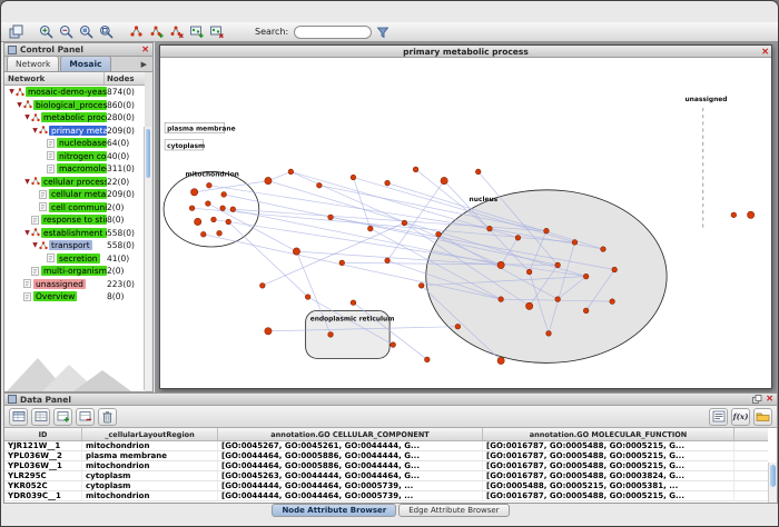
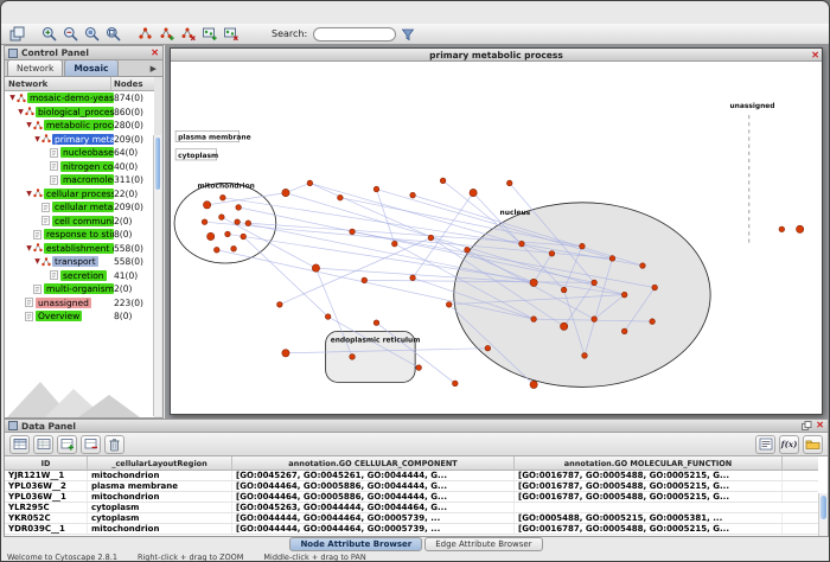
  Search:
  Control Panel
  ✕
  Network
  Mosaic
  Network
  Nodes
  mosaic-demo-yeas
  874(0)
  biological_proces
  860(0)
  metabolic proc
  280(0)
  primary meta
  209(0)
  nucleobase
  64(0)
  nitrogen co
  40(0)
  311(0)
  cellular process
  22(0)
  cellular meta
  209(0)
  cell communi
  2(0)
  response to sti
  8(0)
  establishment
  558(0)
  transport
  558(0)
  secretion
  41(0)
  multi-organism
  2(0)
  unassigned
  223(0)
  Overview
  8(0)
  primary metabolic process
  ✕
  Data Panel
  ✕
  f(x)
  ID
  _cellularLayoutRegion
  annotation.GO CELLULAR_COMPONENT
  annotation.GO MOLECULAR_FUNCTION
  YJR121W__1
  mitochondrion
  [GO:0045267, GO:0045261, GO:0044444, G...
  [GO:0016787, GO:0005488, GO:0005215, G...
  YPL036W__2
  plasma membrane
  [GO:0044464, GO:0005886, GO:0044444, G...
  [GO:0016787, GO:0005488, GO:0005215, G...
  YPL036W__1
  mitochondrion
  [GO:0044464, GO:0005886, GO:0044444, G...
  [GO:0016787, GO:0005488, GO:0005215, G...
  YLR295C
  cytoplasm
  [GO:0045263, GO:0044444, GO:0044464, G...
- [GO:0016787, GO:0005488, GO:0003824, G...
  YKR052C
  cytoplasm
  [GO:0044444, GO:0044464, GO:0005739, ...
  [GO:0005488, GO:0005215, GO:0005381, ...
  YDR039C__1
  mitochondrion
  [GO:0044444, GO:0044464, GO:0005739, ...
  [GO:0016787, GO:0005488, GO:0005215, G...
  Node Attribute Browser
  Edge Attribute Browser
+ Welcome to Cytoscape 2.8.1
+ Right-click + drag to ZOOM
+ Middle-click + drag to PAN
